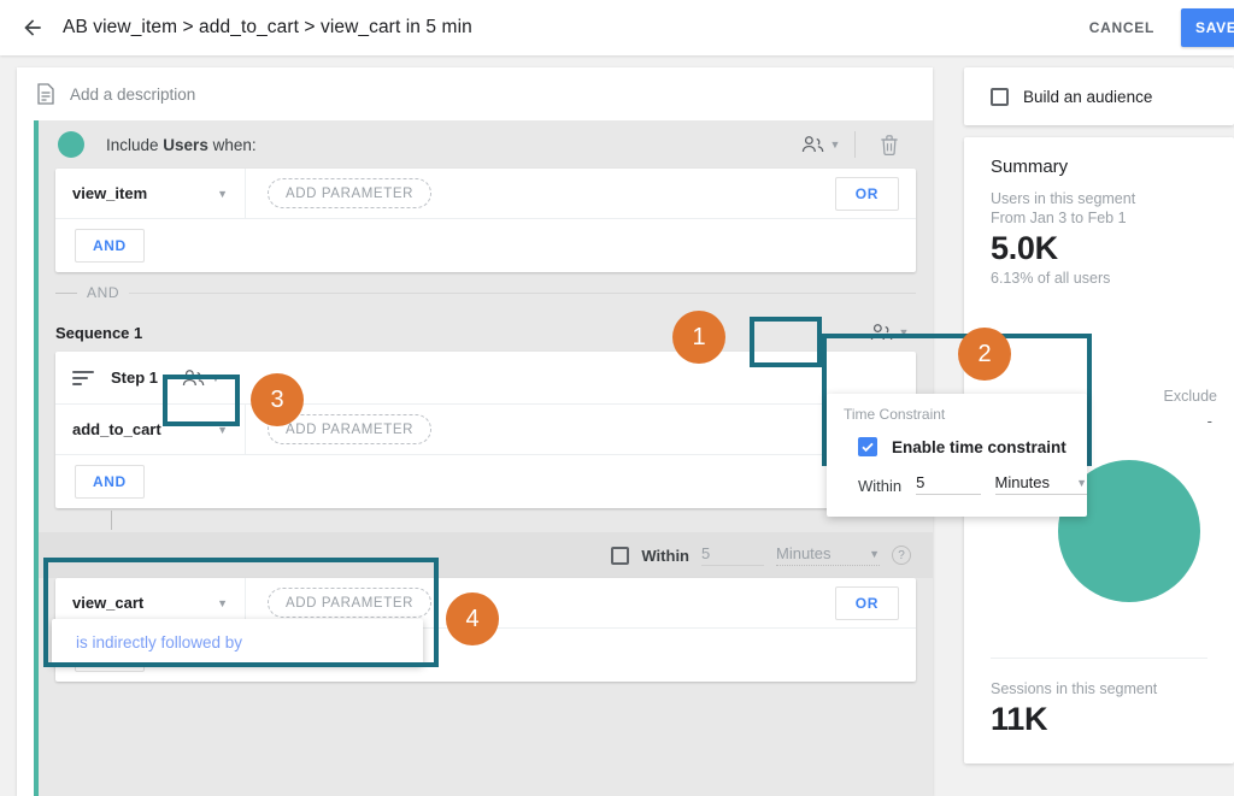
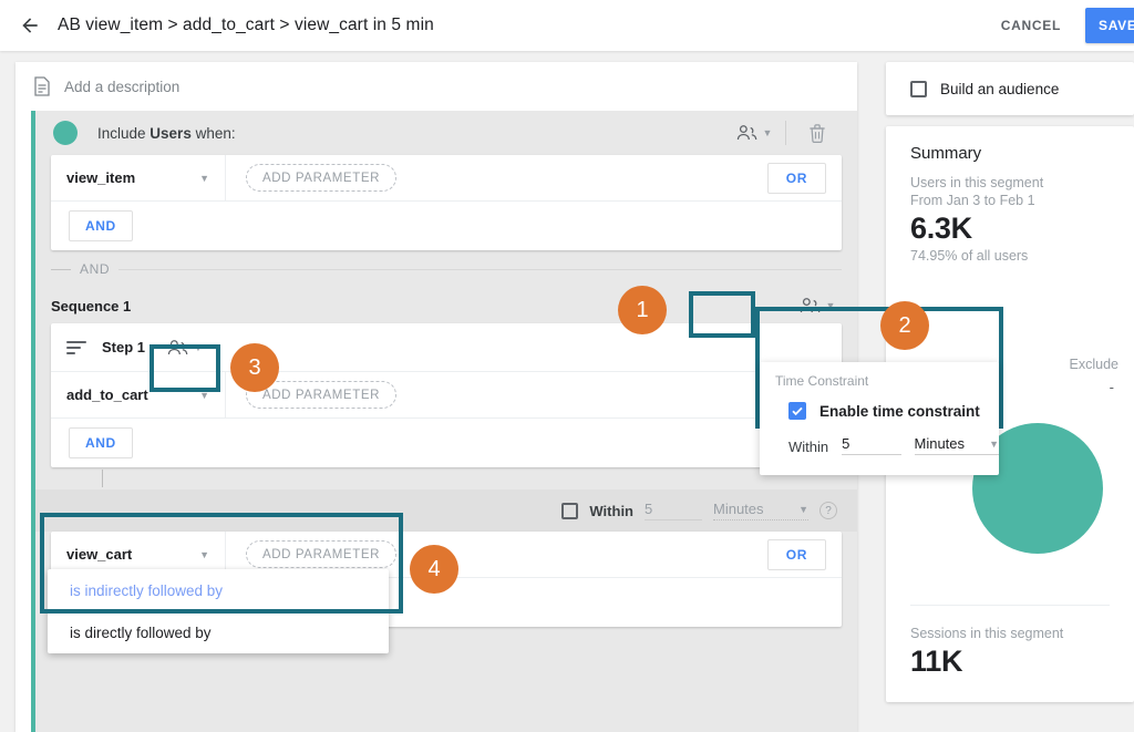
  AB view_item > add_to_cart > view_cart in 5 min
  CANCEL
  SAVE
  Add a description
  Include Users when:
  ▼
  view_item
  ▼
  ADD PARAMETER
  OR
  AND
  AND
  Sequence 1
  ▼
  Step 1
  ▼
  add_to_cart
  ▼
  ADD PARAMETER
  AND
  Within
  5
  Minutes
  ▼
  ?
  view_cart
  ▼
  ADD PARAMETER
  OR
  is indirectly followed by
+ is directly followed by
  Build an audience
  Summary
  Users in this segment
  From Jan 3 to Feb 1
- 5.0K
+ 6.3K
- 6.13% of all users
+ 74.95% of all users
  Exclude
  -
  Sessions in this segment
  11K
  Time Constraint
  Enable time constraint
  Within
  5
  Minutes
  ▼
  1
  2
  3
  4
